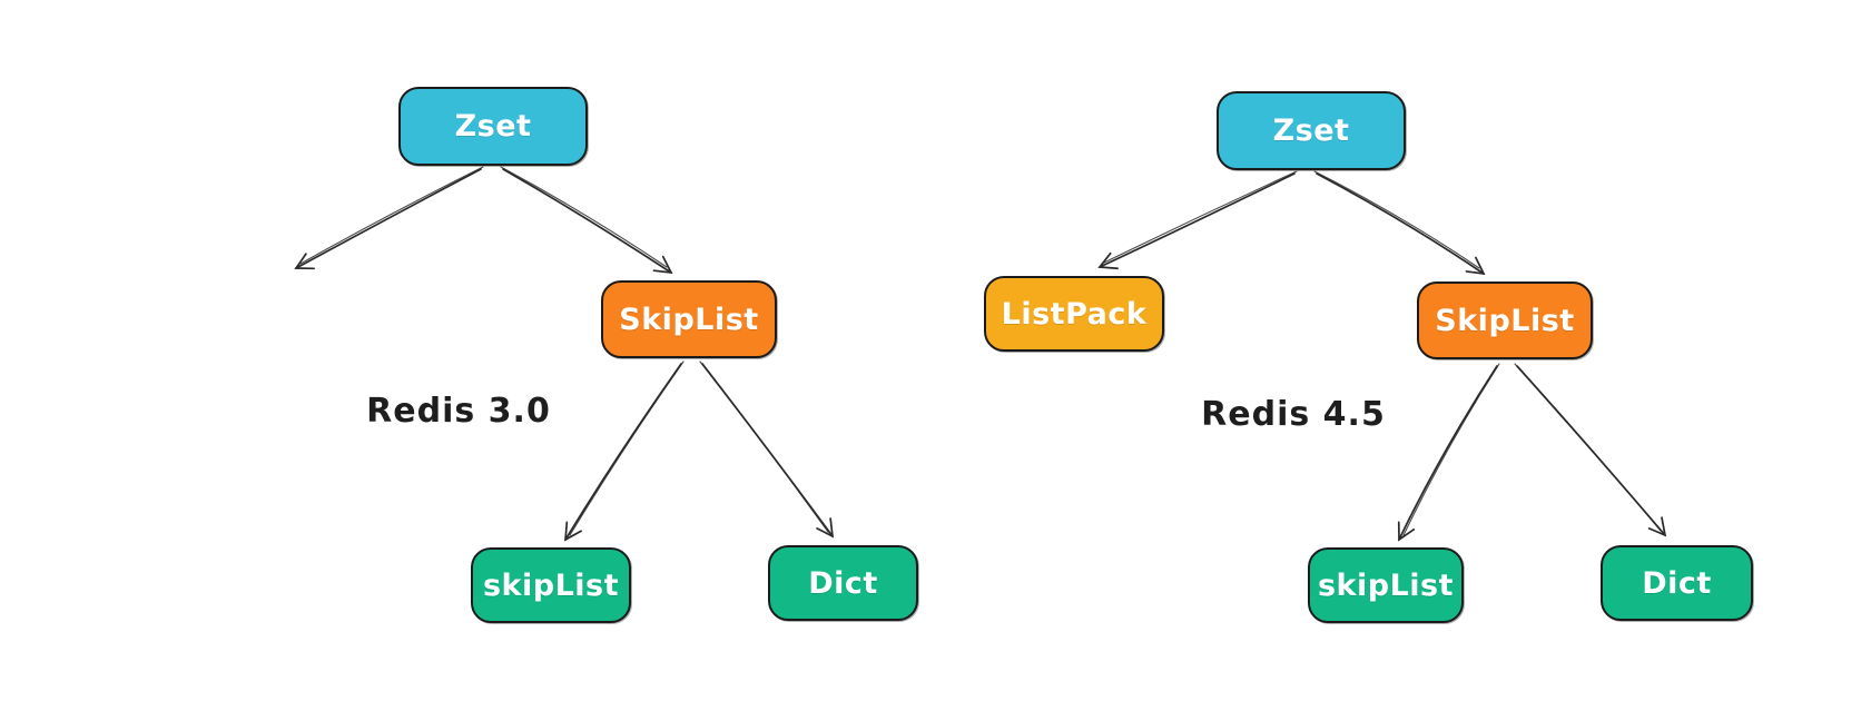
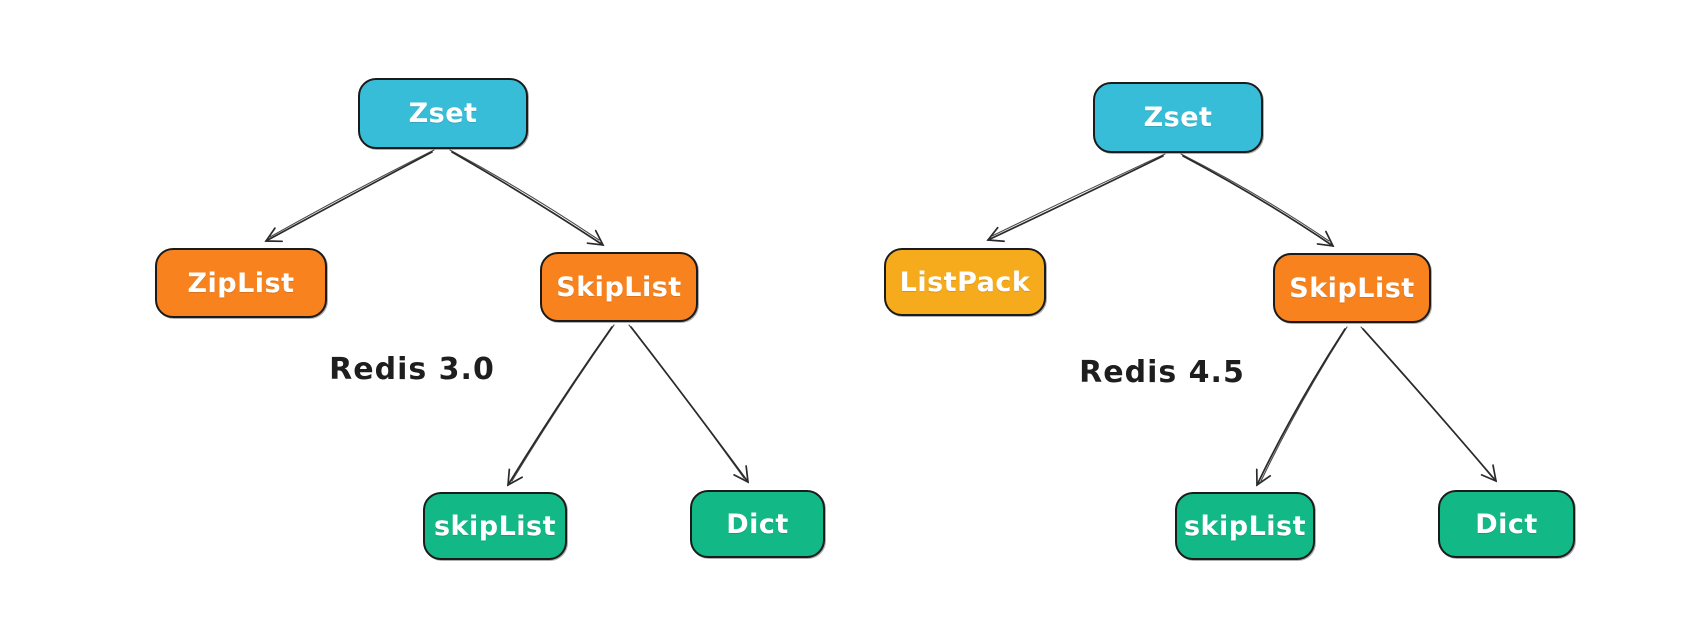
  Zset
+ ZipList
  SkipList
  Redis 3.0
  skipList
  Dict
  Zset
  ListPack
  SkipList
  Redis 4.5
  skipList
  Dict
